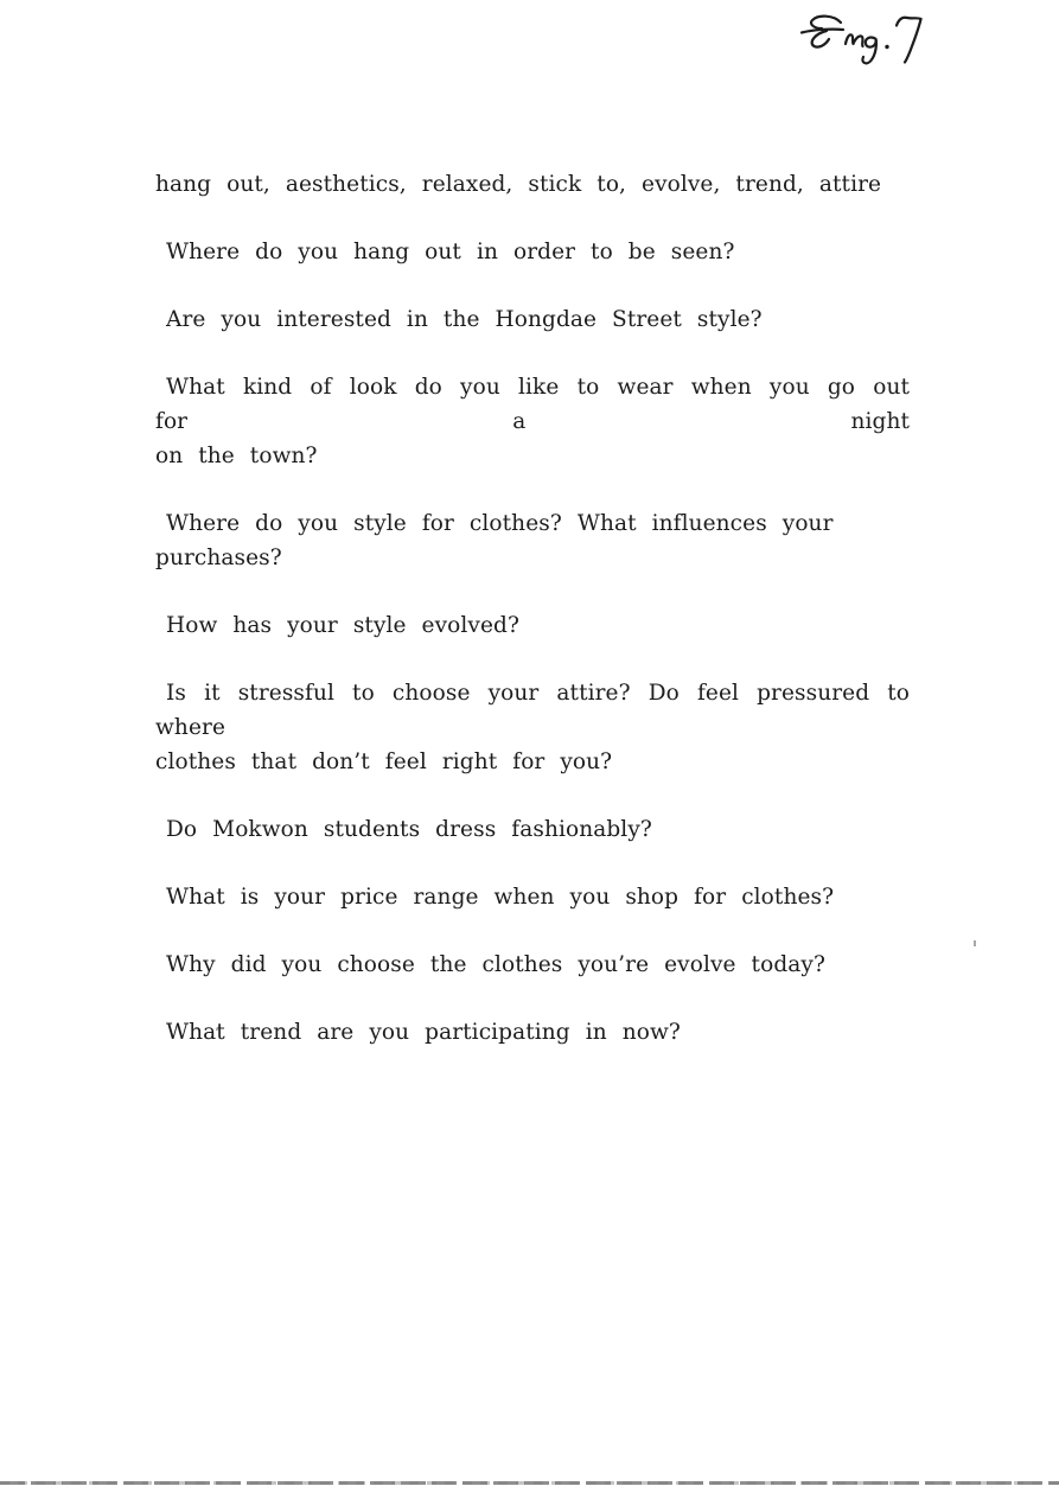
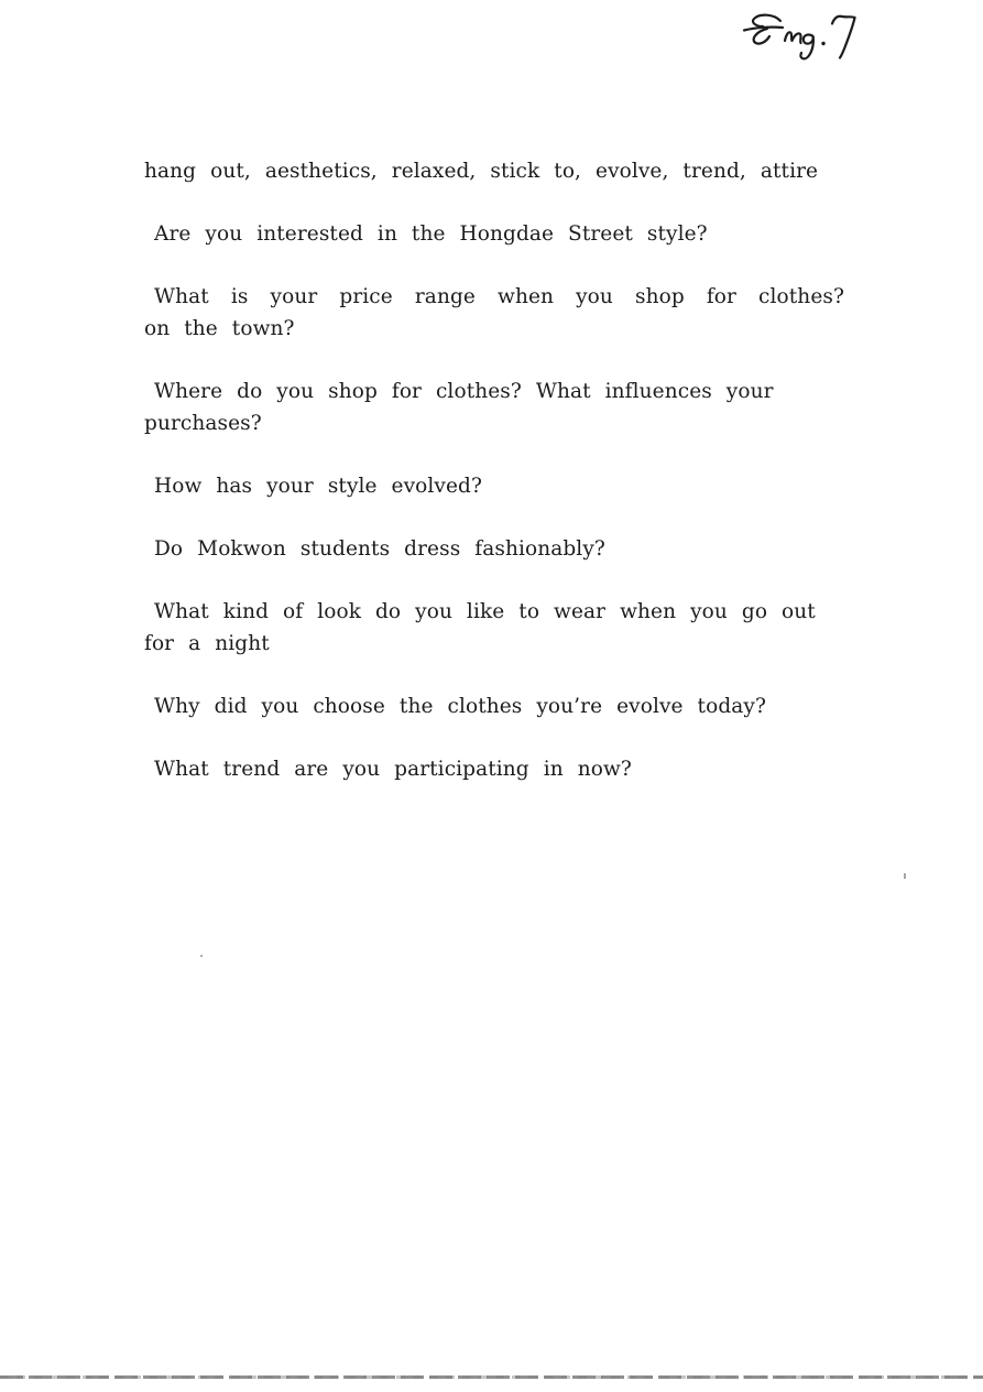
  hang out, aesthetics, relaxed, stick to, evolve, trend, attire
- Where do you hang out in order to be seen?
  Are you interested in the Hongdae Street style?
- What kind of look do you like to wear when you go out for a night
+ What is your price range when you shop for clothes?
  on the town?
- Where do you style for clothes? What influences your purchases?
+ Where do you shop for clothes? What influences your purchases?
  How has your style evolved?
- Is it stressful to choose your attire? Do feel pressured to where
- clothes that don’t feel right for you?
  Do Mokwon students dress fashionably?
- What is your price range when you shop for clothes?
+ What kind of look do you like to wear when you go out for a night
  Why did you choose the clothes you’re evolve today?
  What trend are you participating in now?
